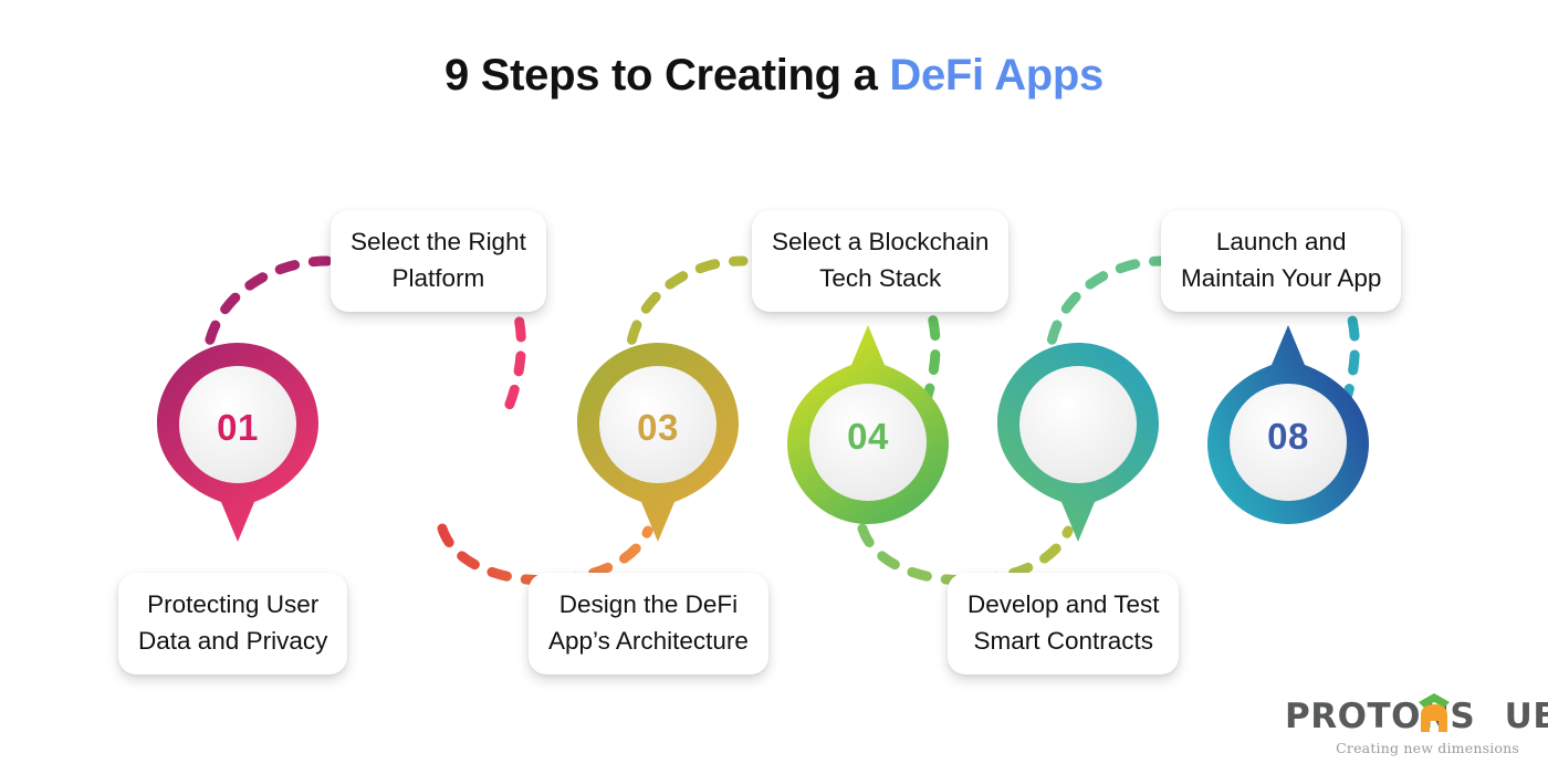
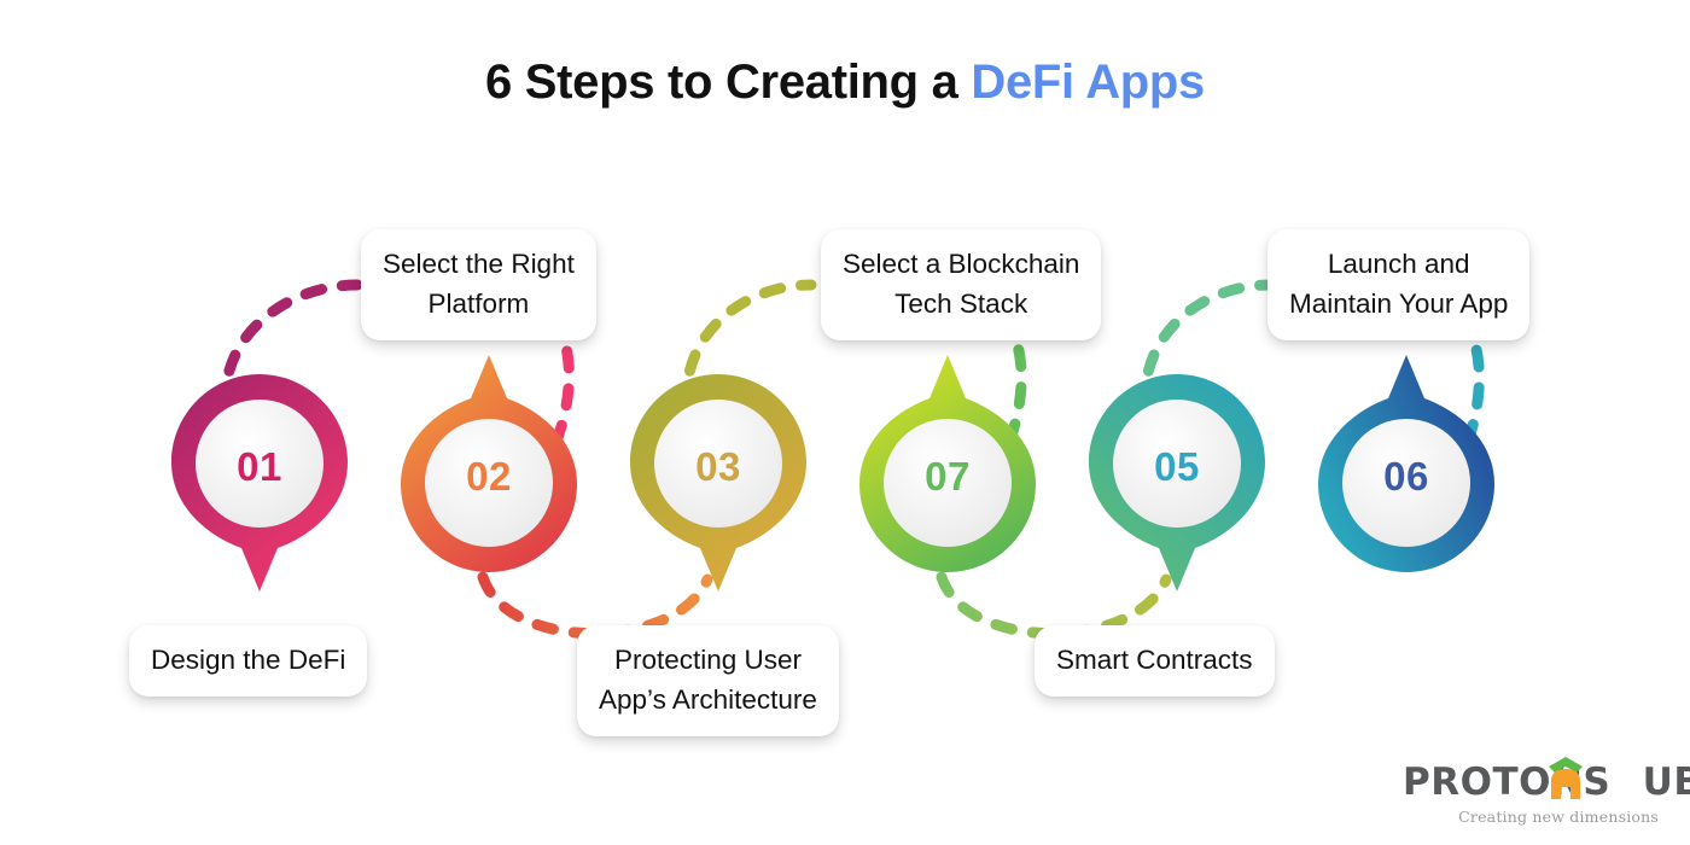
- 9 Steps to Creating a DeFi Apps
+ 6 Steps to Creating a DeFi Apps
  Select the Right
  Platform
  Select a Blockchain
  Tech Stack
  Launch and
  Maintain Your App
- Protecting User
+ Design the DeFi
- Data and Privacy
- Design the DeFi
+ Protecting User
  App’s Architecture
- Develop and Test
  Smart Contracts
  01
+ 02
  03
- 04
+ 07
+ 05
- 08
+ 06
  PROTOS UB
  Creating new dimensions
